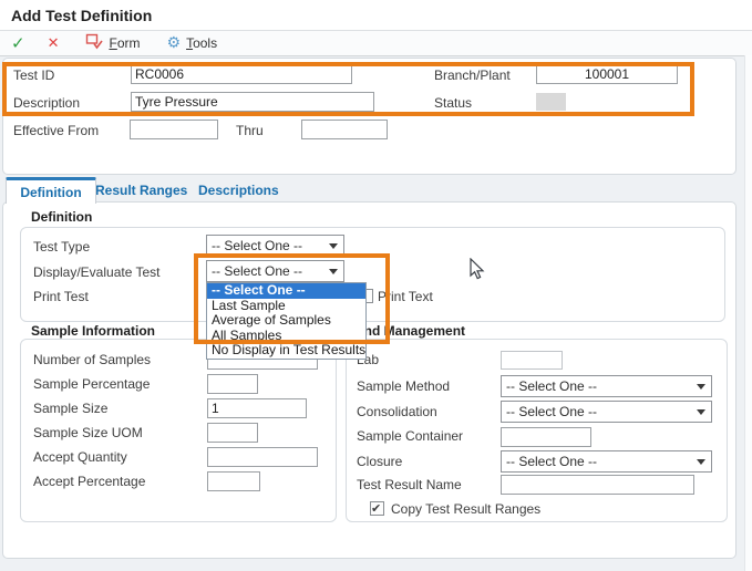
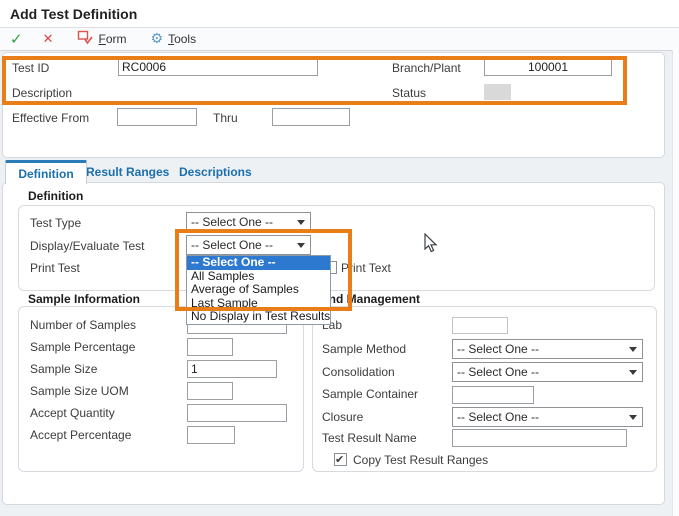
  Add Test Definition
  ✓
  ✕
  Form
  ⚙
  Tools
  Test ID
  RC0006
  Branch/Plant
  100001
  Description
- Tyre Pressure
  Status
  Effective From
  Thru
  Definition
  Result Ranges
  Descriptions
  Definition
  Test Type
  -- Select One --
  Display/Evaluate Test
  -- Select One --
  Print Test
  Print Text
  Sample Information
  Number of Samples
  Sample Percentage
  Sample Size
  1
  Sample Size UOM
  Accept Quantity
  Accept Percentage
  nd Management
  Lab
  Sample Method
  -- Select One --
  Consolidation
  -- Select One --
  Sample Container
  Closure
  -- Select One --
  Test Result Name
  Copy Test Result Ranges
  -- Select One --
- Last Sample
+ All Samples
  Average of Samples
- All Samples
+ Last Sample
  No Display in Test Results
